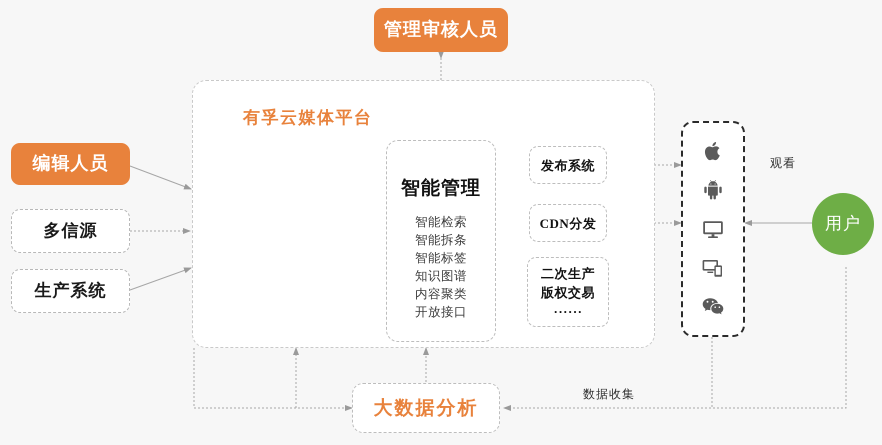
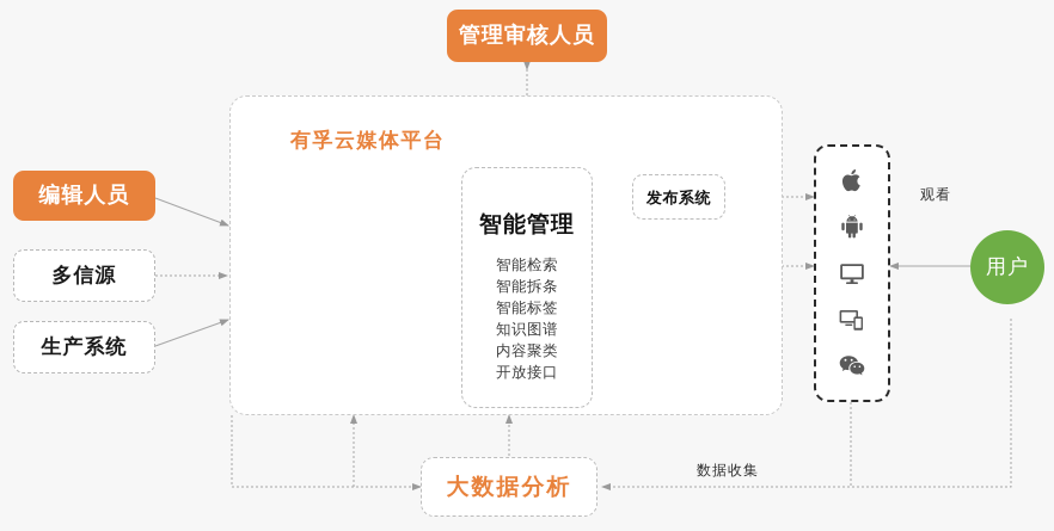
  管理审核人员
  编辑人员
  多信源
  生产系统
  有孚云媒体平台
  智能管理
  智能检索
  智能拆条
  智能标签
  知识图谱
  内容聚类
  开放接口
  发布系统
- CDN分发
- 二次生产
- 版权交易
- ······
  用户
  观看
  数据收集
  大数据分析
